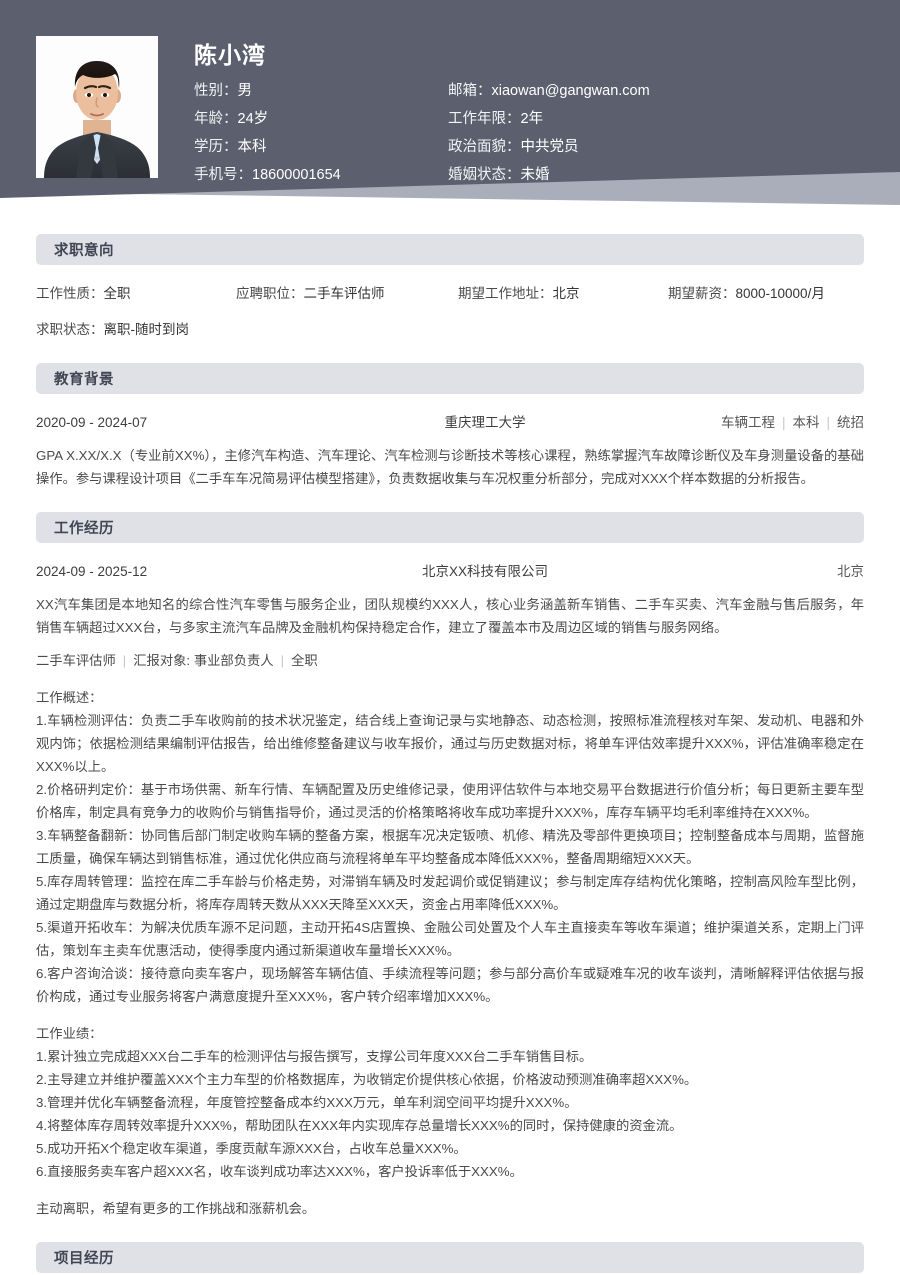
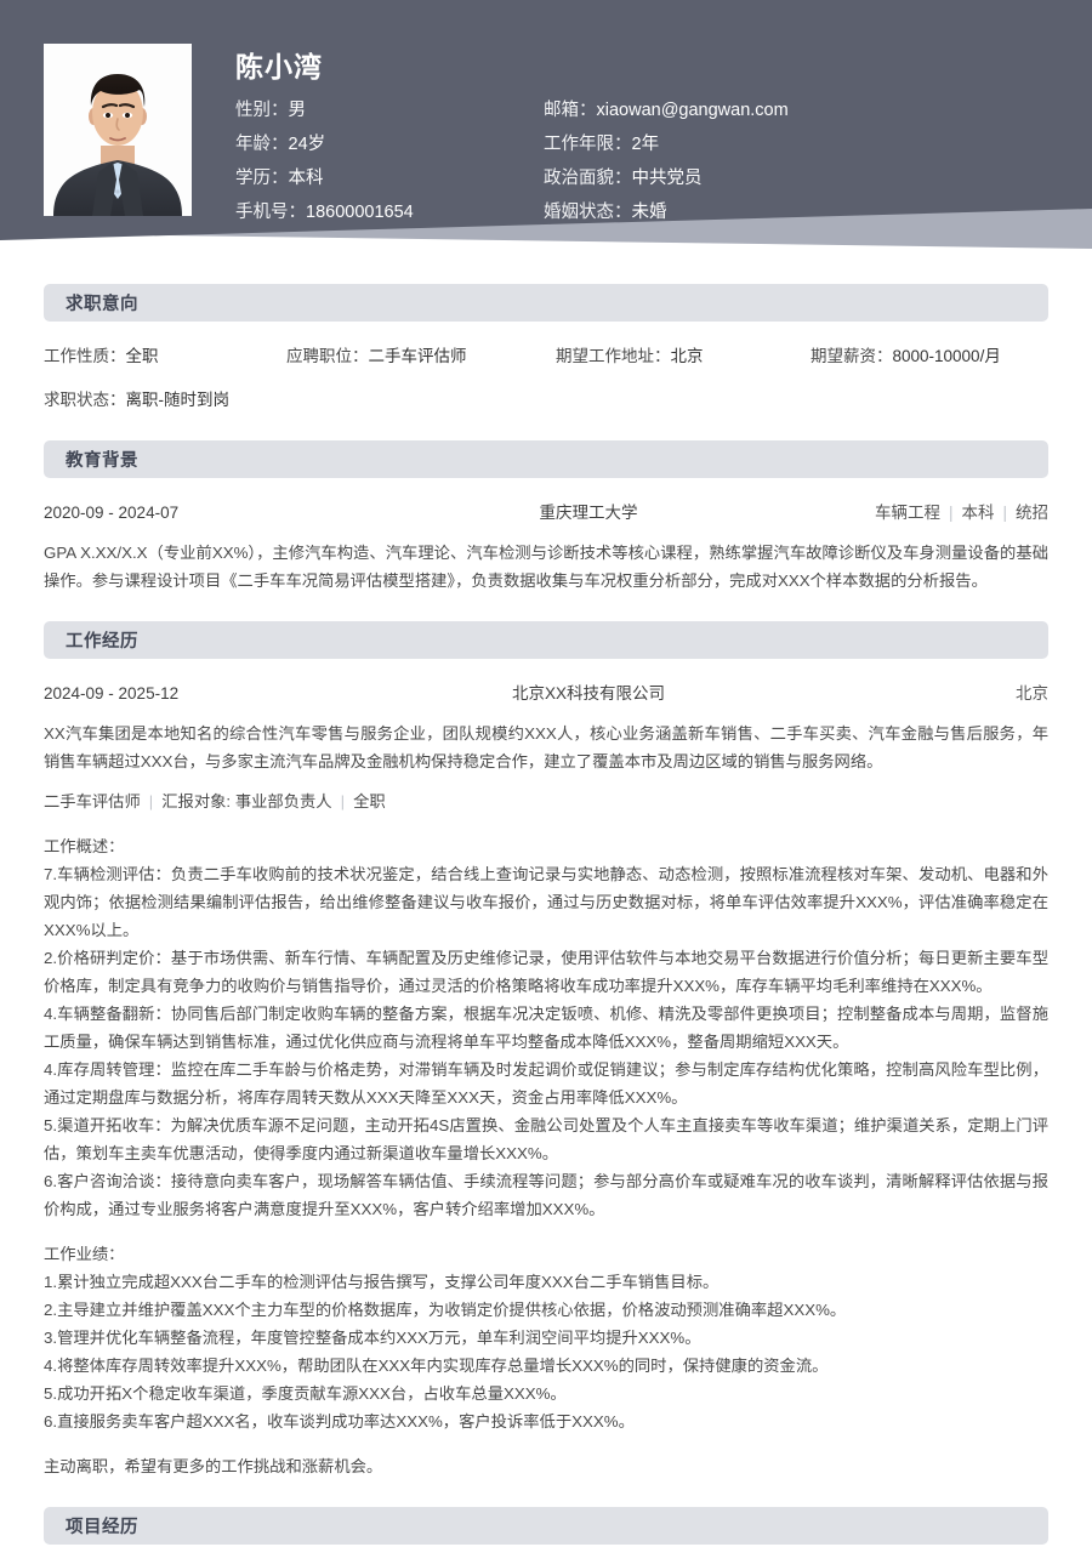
  陈小湾
  性别：男
  邮箱：xiaowan@gangwan.com
  年龄：24岁
  工作年限：2年
  学历：本科
  政治面貌：中共党员
  手机号：18600001654
  婚姻状态：未婚
  求职意向
  工作性质：全职
  应聘职位：二手车评估师
  期望工作地址：北京
  期望薪资：8000-10000/月
  求职状态：离职-随时到岗
  教育背景
  2020-09 - 2024-07
  重庆理工大学
  车辆工程 | 本科 | 统招
  GPA X.XX/X.X（专业前XX%），主修汽车构造、汽车理论、汽车检测与诊断技术等核心课程，熟练掌握汽车故障诊断仪及车身测量设备的基础操作。参与课程设计项目《二手车车况简易评估模型搭建》，负责数据收集与车况权重分析部分，完成对XXX个样本数据的分析报告。
  工作经历
  2024-09 - 2025-12
  北京XX科技有限公司
  北京
  XX汽车集团是本地知名的综合性汽车零售与服务企业，团队规模约XXX人，核心业务涵盖新车销售、二手车买卖、汽车金融与售后服务，年销售车辆超过XXX台，与多家主流汽车品牌及金融机构保持稳定合作，建立了覆盖本市及周边区域的销售与服务网络。
  二手车评估师 | 汇报对象: 事业部负责人 | 全职
  工作概述：
- 1.车辆检测评估：负责二手车收购前的技术状况鉴定，结合线上查询记录与实地静态、动态检测，按照标准流程核对车架、发动机、电器和外观内饰；依据检测结果编制评估报告，给出维修整备建议与收车报价，通过与历史数据对标，将单车评估效率提升XXX%，评估准确率稳定在XXX%以上。
+ 7.车辆检测评估：负责二手车收购前的技术状况鉴定，结合线上查询记录与实地静态、动态检测，按照标准流程核对车架、发动机、电器和外观内饰；依据检测结果编制评估报告，给出维修整备建议与收车报价，通过与历史数据对标，将单车评估效率提升XXX%，评估准确率稳定在XXX%以上。
  2.价格研判定价：基于市场供需、新车行情、车辆配置及历史维修记录，使用评估软件与本地交易平台数据进行价值分析；每日更新主要车型价格库，制定具有竞争力的收购价与销售指导价，通过灵活的价格策略将收车成功率提升XXX%，库存车辆平均毛利率维持在XXX%。
- 3.车辆整备翻新：协同售后部门制定收购车辆的整备方案，根据车况决定钣喷、机修、精洗及零部件更换项目；控制整备成本与周期，监督施工质量，确保车辆达到销售标准，通过优化供应商与流程将单车平均整备成本降低XXX%，整备周期缩短XXX天。
+ 4.车辆整备翻新：协同售后部门制定收购车辆的整备方案，根据车况决定钣喷、机修、精洗及零部件更换项目；控制整备成本与周期，监督施工质量，确保车辆达到销售标准，通过优化供应商与流程将单车平均整备成本降低XXX%，整备周期缩短XXX天。
- 5.库存周转管理：监控在库二手车龄与价格走势，对滞销车辆及时发起调价或促销建议；参与制定库存结构优化策略，控制高风险车型比例，通过定期盘库与数据分析，将库存周转天数从XXX天降至XXX天，资金占用率降低XXX%。
+ 4.库存周转管理：监控在库二手车龄与价格走势，对滞销车辆及时发起调价或促销建议；参与制定库存结构优化策略，控制高风险车型比例，通过定期盘库与数据分析，将库存周转天数从XXX天降至XXX天，资金占用率降低XXX%。
  5.渠道开拓收车：为解决优质车源不足问题，主动开拓4S店置换、金融公司处置及个人车主直接卖车等收车渠道；维护渠道关系，定期上门评估，策划车主卖车优惠活动，使得季度内通过新渠道收车量增长XXX%。
  6.客户咨询洽谈：接待意向卖车客户，现场解答车辆估值、手续流程等问题；参与部分高价车或疑难车况的收车谈判，清晰解释评估依据与报价构成，通过专业服务将客户满意度提升至XXX%，客户转介绍率增加XXX%。
  工作业绩：
  1.累计独立完成超XXX台二手车的检测评估与报告撰写，支撑公司年度XXX台二手车销售目标。
  2.主导建立并维护覆盖XXX个主力车型的价格数据库，为收销定价提供核心依据，价格波动预测准确率超XXX%。
  3.管理并优化车辆整备流程，年度管控整备成本约XXX万元，单车利润空间平均提升XXX%。
  4.将整体库存周转效率提升XXX%，帮助团队在XXX年内实现库存总量增长XXX%的同时，保持健康的资金流。
  5.成功开拓X个稳定收车渠道，季度贡献车源XXX台，占收车总量XXX%。
  6.直接服务卖车客户超XXX名，收车谈判成功率达XXX%，客户投诉率低于XXX%。
  主动离职，希望有更多的工作挑战和涨薪机会。
  项目经历
